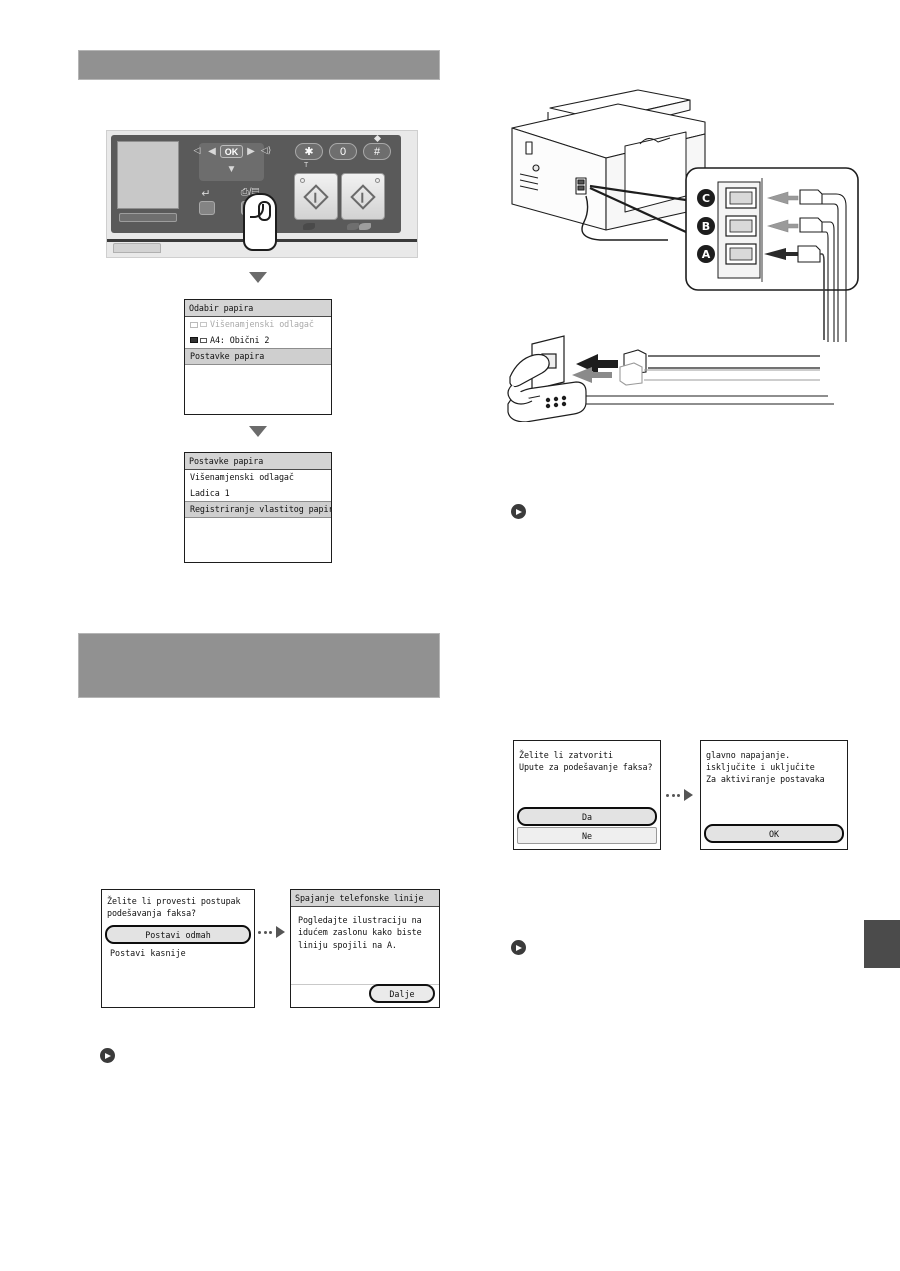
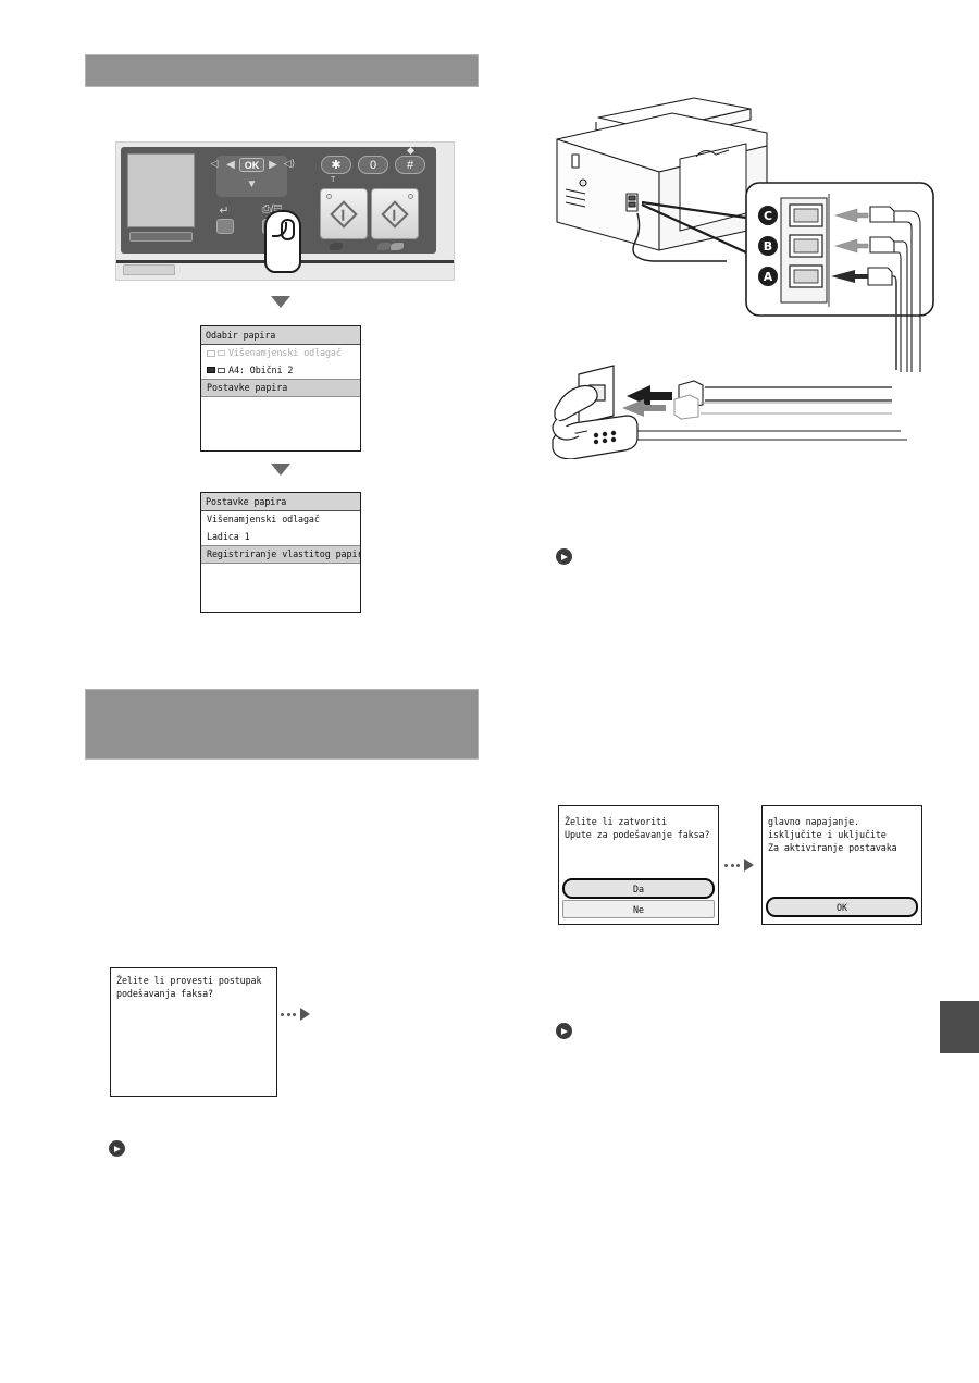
  OK
  ◀
  ▶
  ▼
  ◁
  ◁⟩
  ↵
  ✱
  0
  #
  Odabir papira
  Višenamjenski odlagač
  A4: Obični 2
  Postavke papira
  Postavke papira
  Višenamjenski odlagač
  Ladica 1
  Registriranje vlastitog papir
  Želite li provesti postupak
  podešavanja faksa?
- Postavi odmah
- Postavi kasnije
- Spajanje telefonske linije
- Pogledajte ilustraciju na
- idućem zaslonu kako biste
- liniju spojili na A.
- Dalje
  C
  B
  A
  Želite li zatvoriti
  Upute za podešavanje faksa?
  Da
  Ne
  glavno napajanje.
  isključite i uključite
  Za aktiviranje postavaka
  OK
